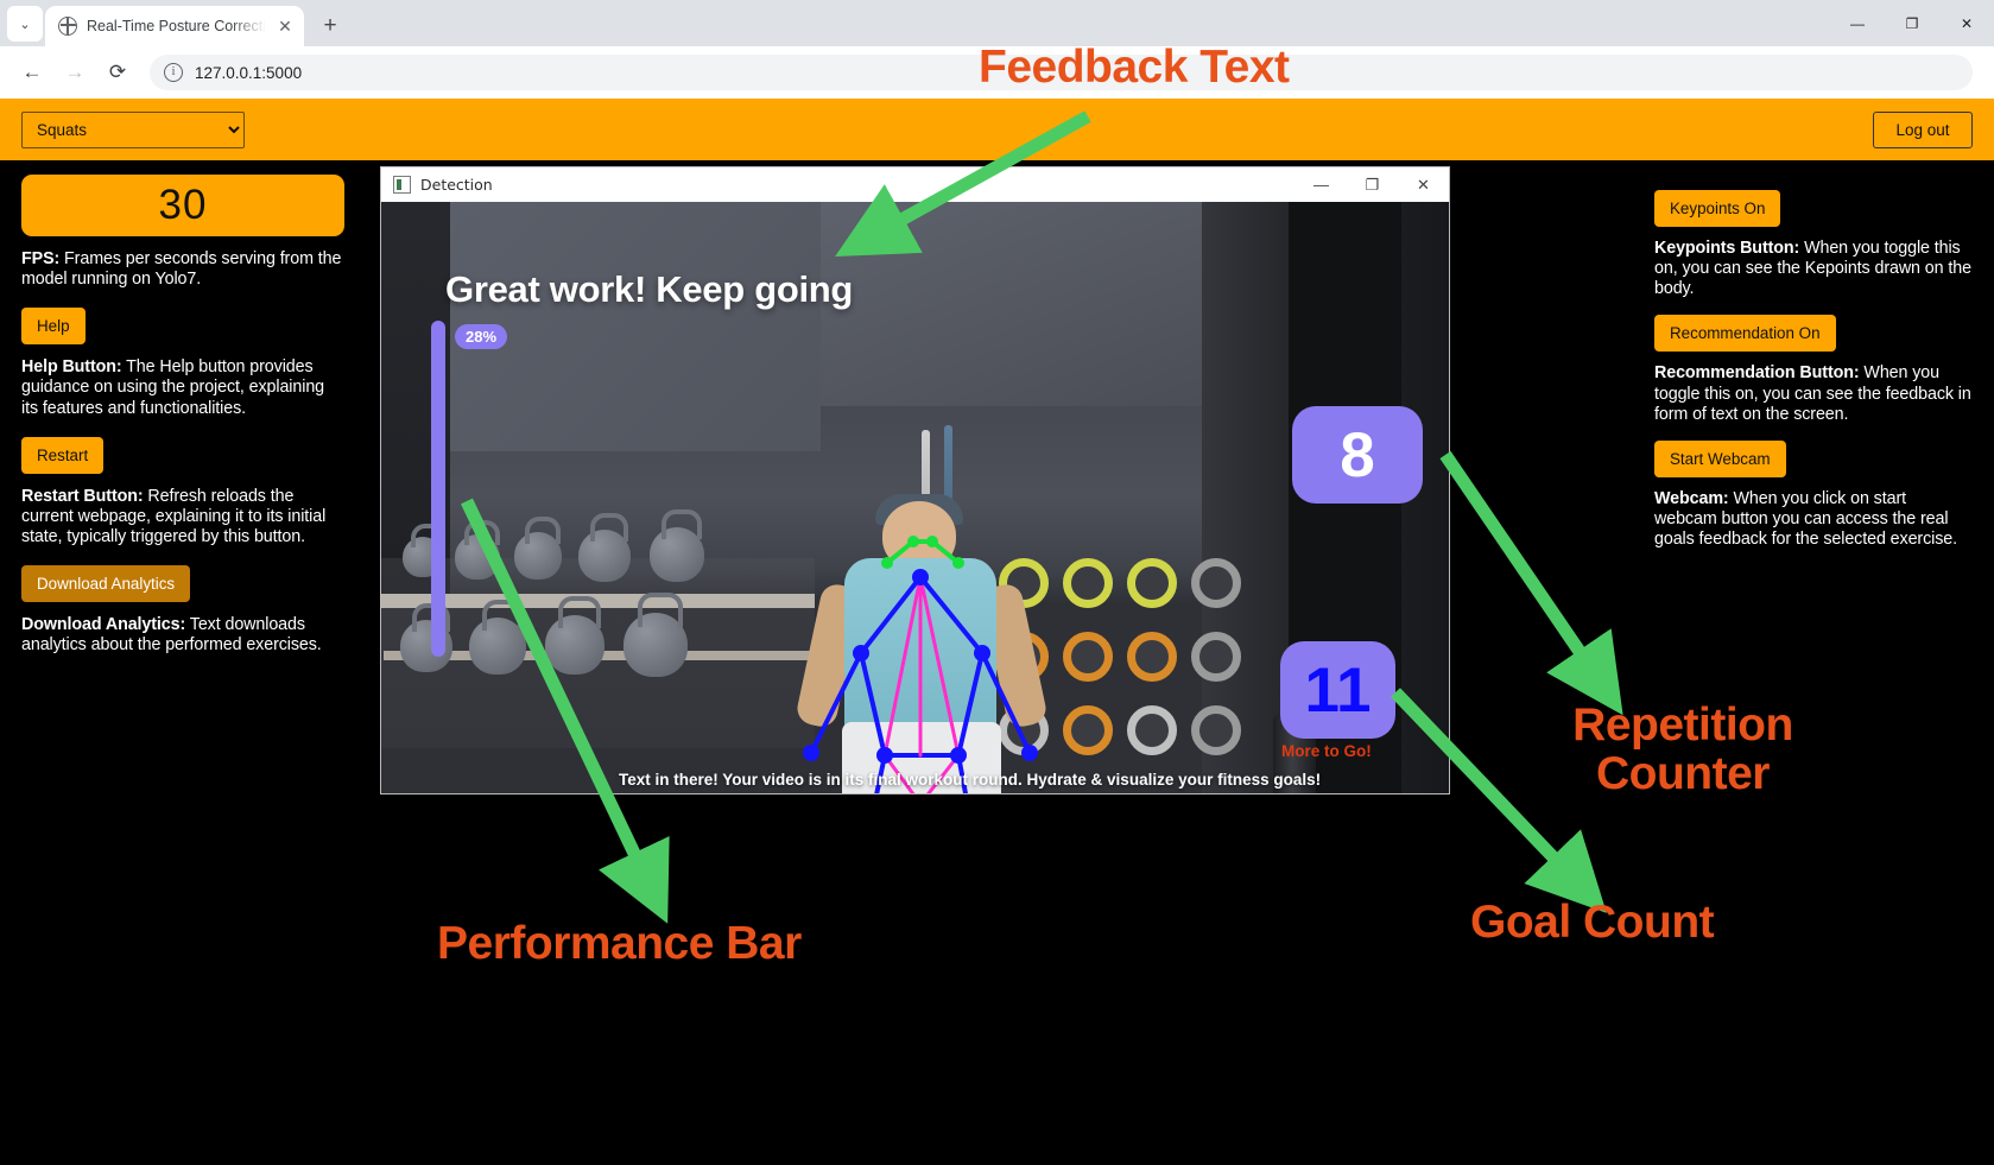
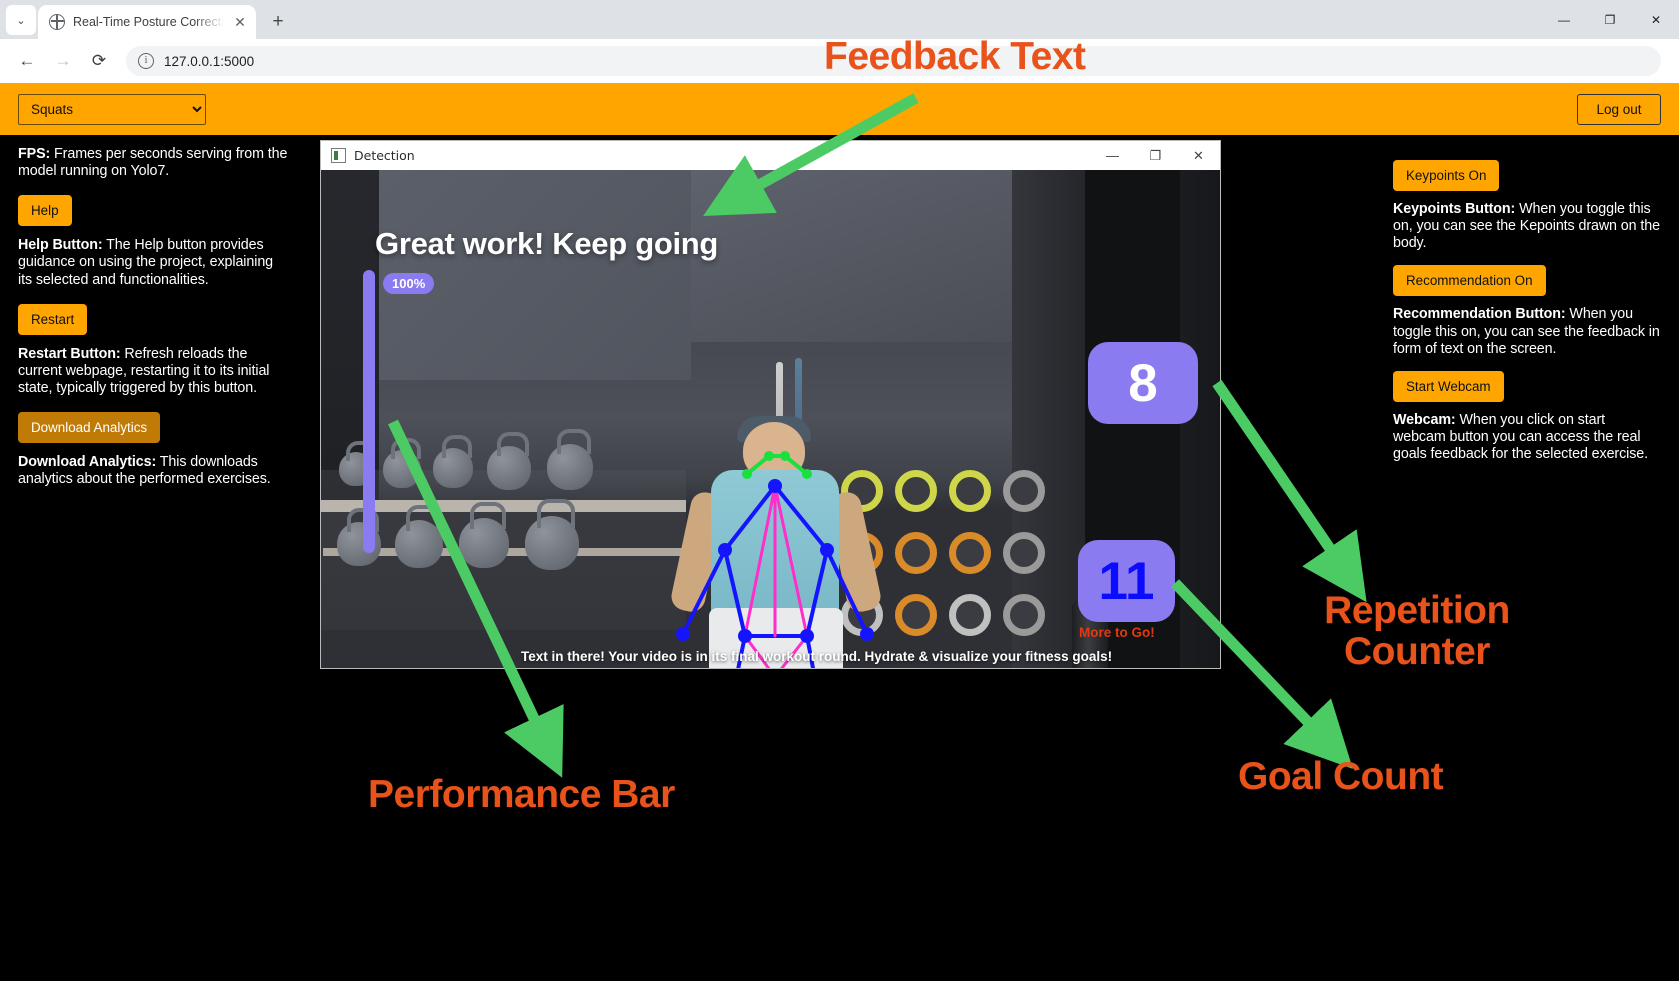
  ⌄
  Real-Time Posture Correcti
  ✕
  +
  —
  ❐
  ✕
  ←
  →
  ⟳
  i
  127.0.0.1:5000
  Squats
  Log out
- 30
  FPS: Frames per seconds serving from the model running on Yolo7.
  Help
- Help Button: The Help button provides guidance on using the project, explaining its features and functionalities.
+ Help Button: The Help button provides guidance on using the project, explaining its selected and functionalities.
  Restart
- Restart Button: Refresh reloads the current webpage, explaining it to its initial state, typically triggered by this button.
+ Restart Button: Refresh reloads the current webpage, restarting it to its initial state, typically triggered by this button.
  Download Analytics
- Download Analytics: Text downloads analytics about the performed exercises.
+ Download Analytics: This downloads analytics about the performed exercises.
  Keypoints On
  Keypoints Button: When you toggle this on, you can see the Kepoints drawn on the body.
  Recommendation On
  Recommendation Button: When you toggle this on, you can see the feedback in form of text on the screen.
  Start Webcam
  Webcam: When you click on start webcam button you can access the real goals feedback for the selected exercise.
  Detection
  —
  ❐
  ✕
  Great work! Keep going
- 28%
+ 100%
  8
  11
  More to Go!
  Text in there! Your video is in its final workout round. Hydrate & visualize your fitness goals!
  Feedback Text
  Repetition Counter
  Goal Count
  Performance Bar
